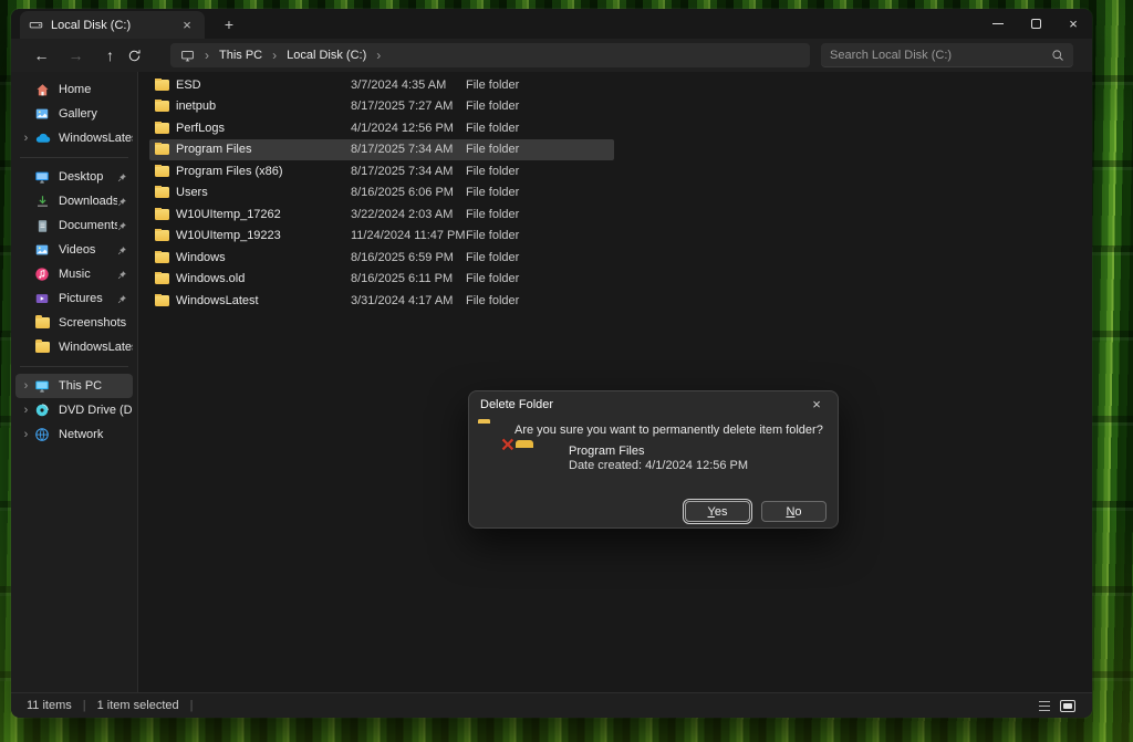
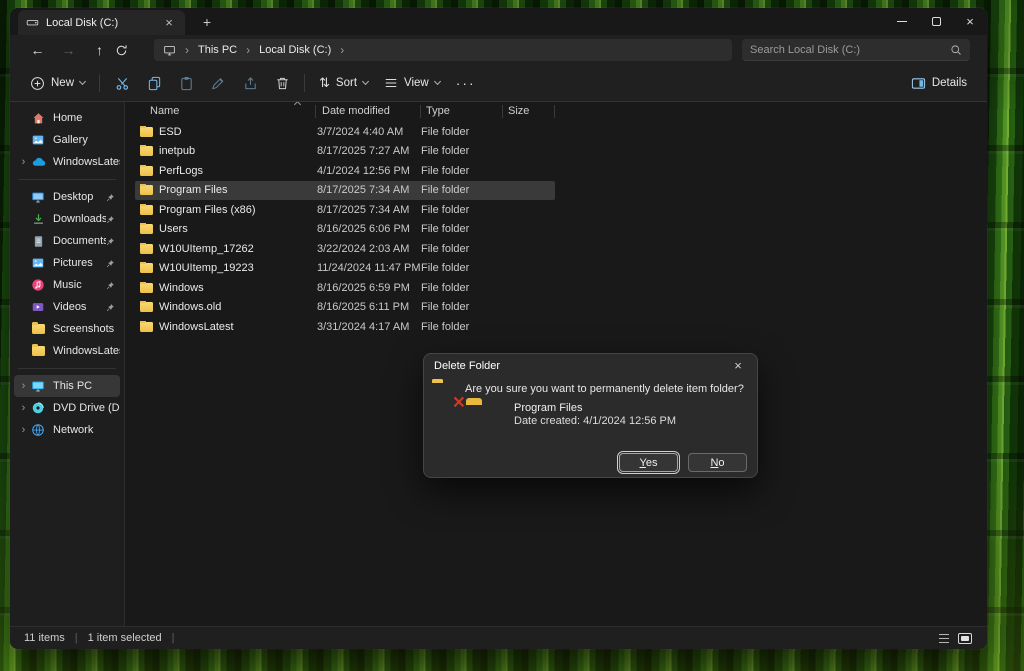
  Local Disk (C:)
  ×
  +
  ×
  ←
  →
  ↑
  ›
  This PC
  ›
  Local Disk (C:)
  ›
  Search Local Disk (C:)
+ New
+ ⇅
+ Sort
+ View
+ ···
+ Details
  Home
  Gallery
  ›
  Desktop
  Downloads
  Documents
- Videos
+ Pictures
  Music
- Pictures
+ Videos
  Screenshots
  WindowsLate
  ›
  This PC
  ›
  ›
  Network
+ Name
+ Date modified
+ Type
+ Size
  ESD
- 3/7/2024 4:35 AM
+ 3/7/2024 4:40 AM
  File folder
  inetpub
  8/17/2025 7:27 AM
  File folder
  PerfLogs
  4/1/2024 12:56 PM
  File folder
  Program Files
  8/17/2025 7:34 AM
  File folder
  Program Files (x86)
  8/17/2025 7:34 AM
  File folder
  Users
  8/16/2025 6:06 PM
  File folder
  W10UItemp_17262
  3/22/2024 2:03 AM
  File folder
  W10UItemp_19223
  11/24/2024 11:47 PM
  File folder
  Windows
  8/16/2025 6:59 PM
  File folder
  Windows.old
  8/16/2025 6:11 PM
  File folder
  WindowsLatest
  3/31/2024 4:17 AM
  File folder
  11 items
  |
  1 item selected
  |
  Delete Folder
  ×
  ×
  Are you sure you want to permanently delete item folder?
  Program Files
  Date created: 4/1/2024 12:56 PM
  Yes
  No
